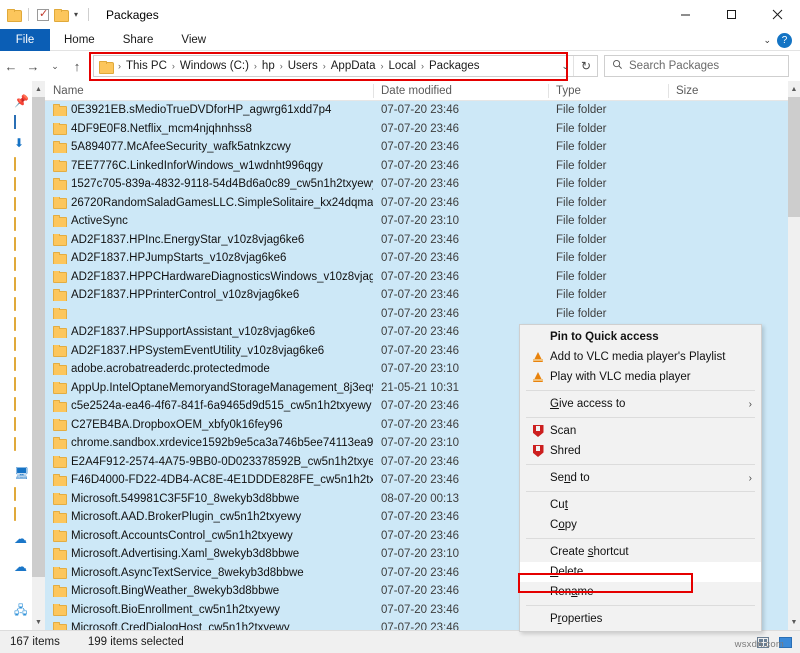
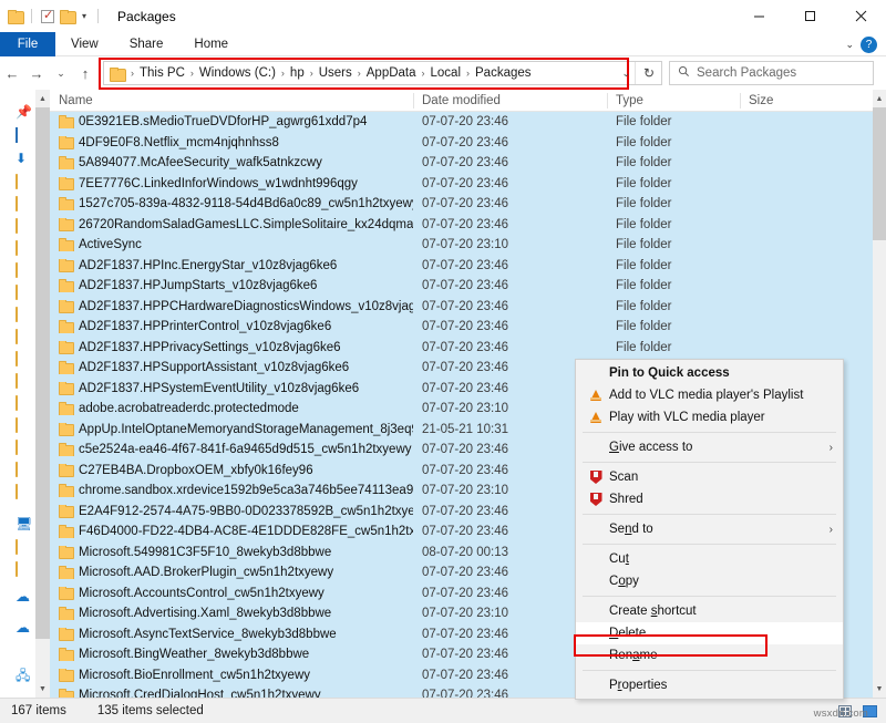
  ▾
  Packages
  File
- Home
+ View
  Share
- View
+ Home
  ⌄
  ?
  ←
  →
  ⌄
  ↑
  ›
  This PC
  ›
  Windows (C:)
  ›
  hp
  ›
  Users
  ›
  AppData
  ›
  Local
  ›
  Packages
  ⌄
  ↻
  Search Packages
  📌
  ⬇
  🖥
  ☁
  ☁
  🖧
  Name
  Date modified
  Type
  Size
  0E3921EB.sMedioTrueDVDforHP_agwrg61xdd7p4
  07-07-20 23:46
  File folder
  4DF9E0F8.Netflix_mcm4njqhnhss8
  07-07-20 23:46
  File folder
  5A894077.McAfeeSecurity_wafk5atnkzcwy
  07-07-20 23:46
  File folder
  7EE7776C.LinkedInforWindows_w1wdnht996qgy
  07-07-20 23:46
  File folder
  1527c705-839a-4832-9118-54d4Bd6a0c89_cw5n1h2txyew
  07-07-20 23:46
  File folder
  26720RandomSaladGamesLLC.SimpleSolitaire_kx24dqma
  07-07-20 23:46
  File folder
  ActiveSync
  07-07-20 23:10
  File folder
  AD2F1837.HPInc.EnergyStar_v10z8vjag6ke6
  07-07-20 23:46
  File folder
  AD2F1837.HPJumpStarts_v10z8vjag6ke6
  07-07-20 23:46
  File folder
  AD2F1837.HPPCHardwareDiagnosticsWindows_v10z8vjag
  07-07-20 23:46
  File folder
  AD2F1837.HPPrinterControl_v10z8vjag6ke6
  07-07-20 23:46
  File folder
+ AD2F1837.HPPrivacySettings_v10z8vjag6ke6
  07-07-20 23:46
  File folder
  AD2F1837.HPSupportAssistant_v10z8vjag6ke6
  07-07-20 23:46
  AD2F1837.HPSystemEventUtility_v10z8vjag6ke6
  07-07-20 23:46
  adobe.acrobatreaderdc.protectedmode
  07-07-20 23:10
  AppUp.IntelOptaneMemoryandStorageManagement_8j3eq
  21-05-21 10:31
  c5e2524a-ea46-4f67-841f-6a9465d9d515_cw5n1h2txyewy
  07-07-20 23:46
  C27EB4BA.DropboxOEM_xbfy0k16fey96
  07-07-20 23:46
  chrome.sandbox.xrdevice1592b9e5ca3a746b5ee74113ea9
  07-07-20 23:10
  E2A4F912-2574-4A75-9BB0-0D023378592B_cw5n1h2txye
  07-07-20 23:46
  F46D4000-FD22-4DB4-AC8E-4E1DDDE828FE_cw5n1h2tx
  07-07-20 23:46
  Microsoft.549981C3F5F10_8wekyb3d8bbwe
  08-07-20 00:13
  Microsoft.AAD.BrokerPlugin_cw5n1h2txyewy
  07-07-20 23:46
  Microsoft.AccountsControl_cw5n1h2txyewy
  07-07-20 23:46
  Microsoft.Advertising.Xaml_8wekyb3d8bbwe
  07-07-20 23:10
  Microsoft.AsyncTextService_8wekyb3d8bbwe
  07-07-20 23:46
  Microsoft.BingWeather_8wekyb3d8bbwe
  07-07-20 23:46
  Microsoft.BioEnrollment_cw5n1h2txyewy
  07-07-20 23:46
  Microsoft.CredDialogHost_cw5n1h2txyewy
  07-07-20 23:46
  Pin to Quick access
  Add to VLC media player's Playlist
  Play with VLC media player
  Give access to
  ›
  Scan
  Shred
  Send to
  ›
  Cut
  Copy
  Create shortcut
  Delete
  Rename
  Properties
  167 items
- 199 items selected
+ 135 items selected
  wsxdn.com
